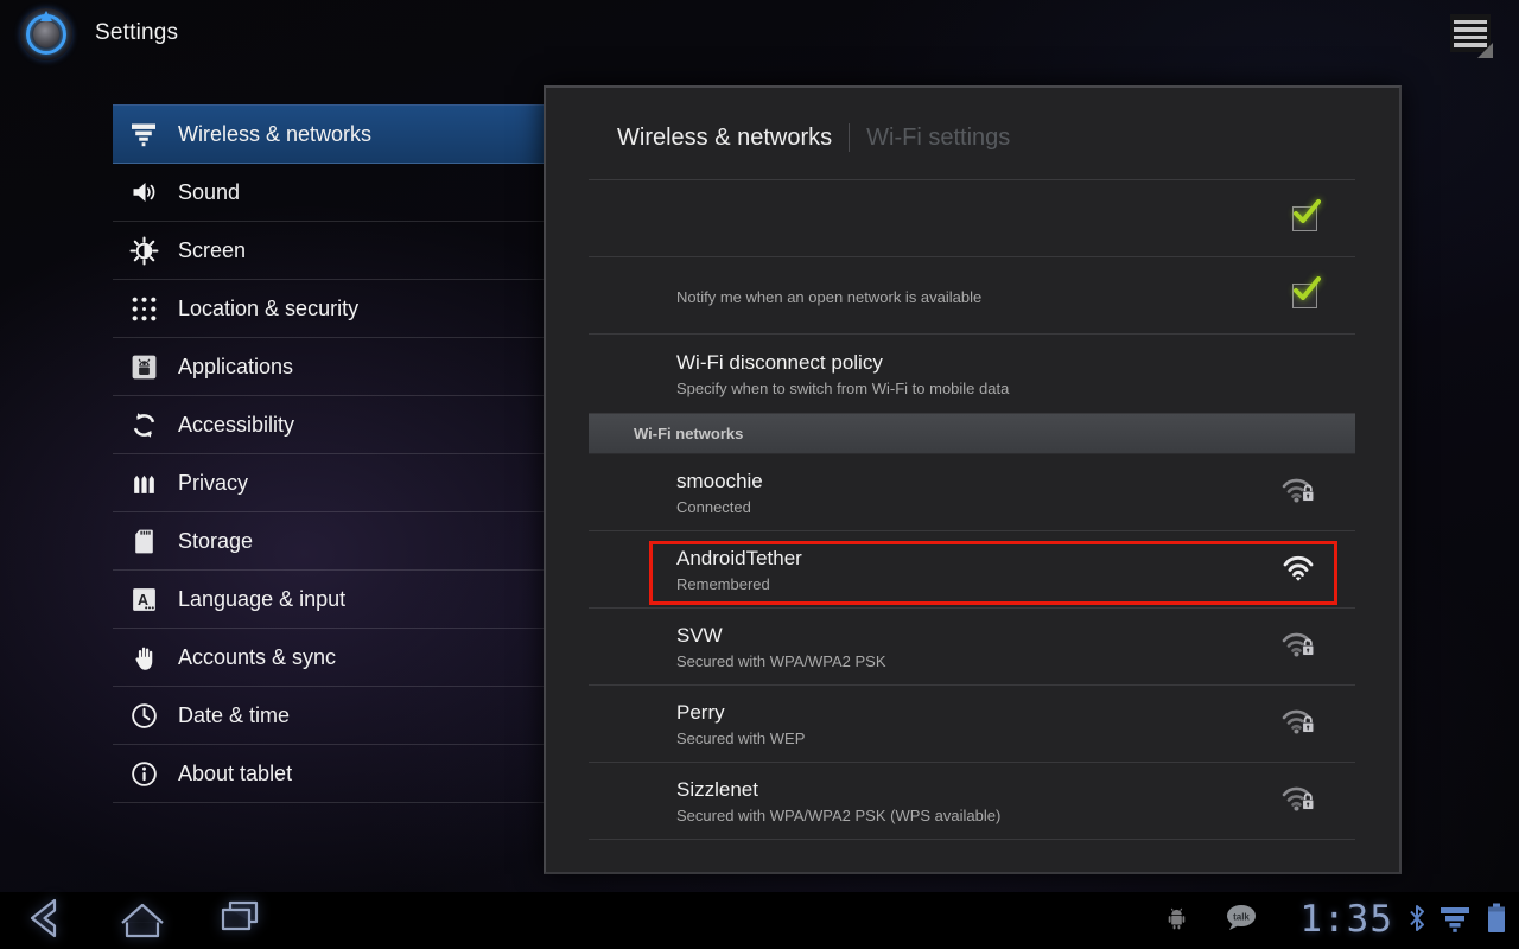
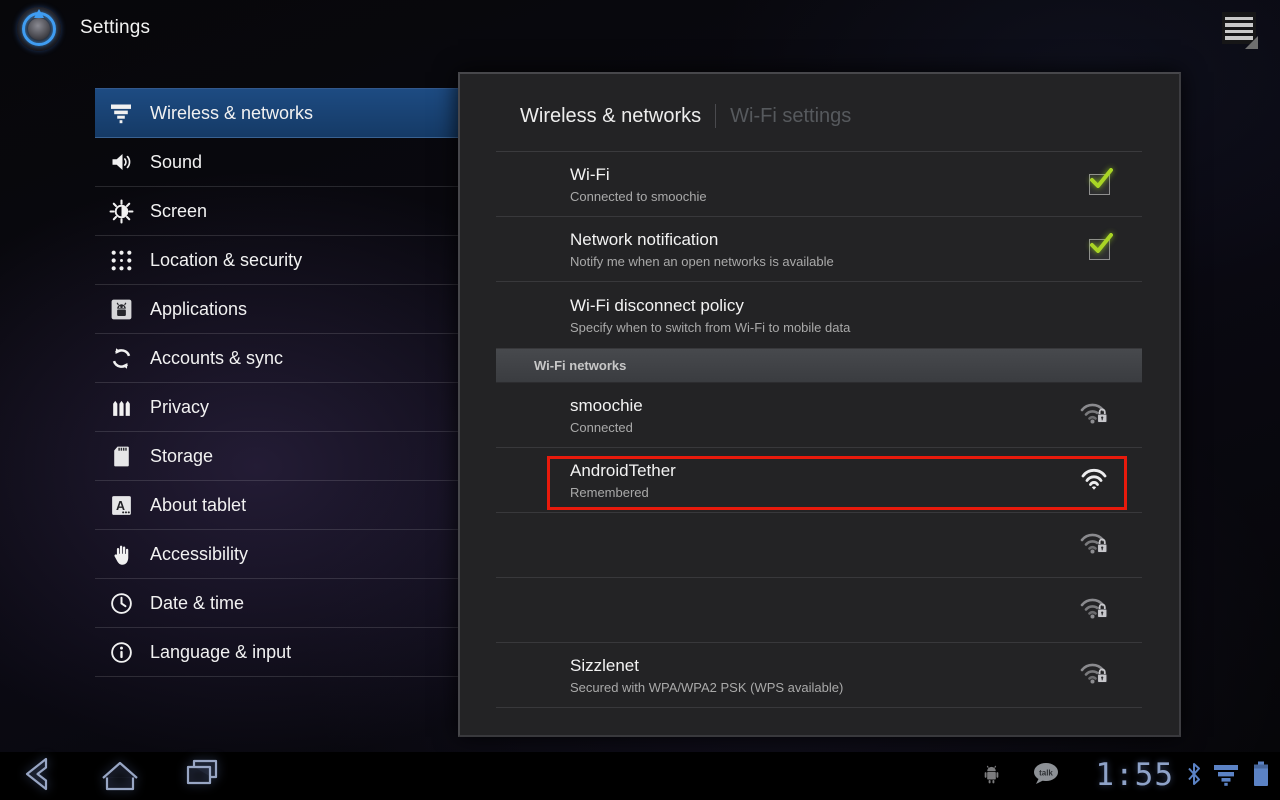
  Settings
  Wireless & networks
  Sound
  Screen
  Location & security
  Applications
- Accessibility
+ Accounts & sync
  Privacy
  Storage
  A
- Language & input
+ About tablet
- Accounts & sync
+ Accessibility
  Date & time
- About tablet
+ Language & input
  Wireless & networks
  Wi-Fi settings
+ Wi-Fi
+ Connected to smoochie
+ Network notification
- Notify me when an open network is available
+ Notify me when an open networks is available
  Wi-Fi disconnect policy
  Specify when to switch from Wi-Fi to mobile data
  Wi-Fi networks
  smoochie
  Connected
  AndroidTether
  Remembered
- SVW
- Secured with WPA/WPA2 PSK
- Perry
- Secured with WEP
  Sizzlenet
  Secured with WPA/WPA2 PSK (WPS available)
  talk
- 1:35
+ 1:55
